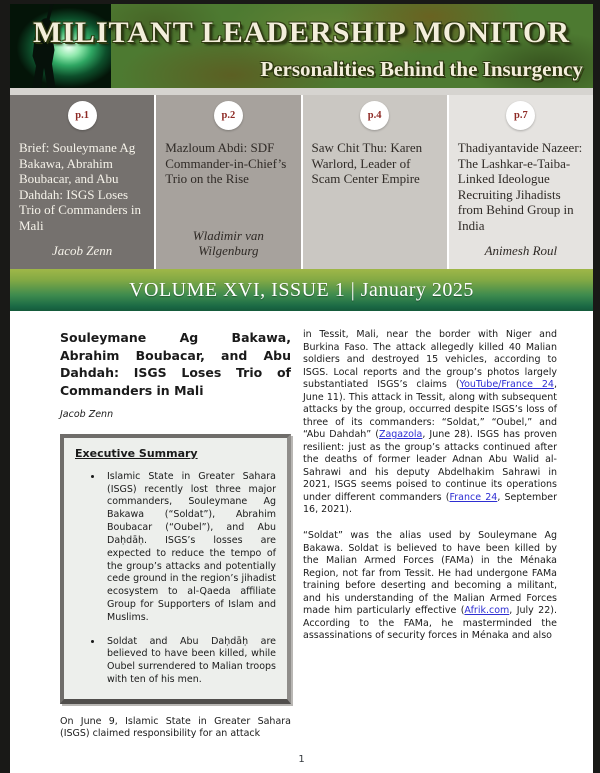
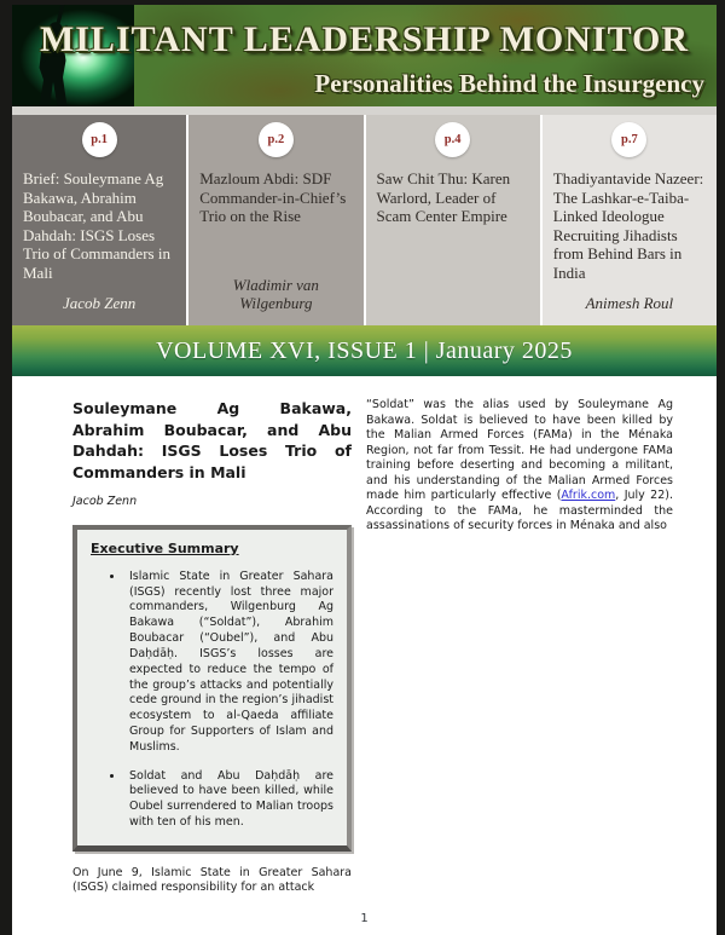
  MILITANT LEADERSHIP MONITOR
  Personalities Behind the Insurgency
  p.1
  Brief: Souleymane Ag Bakawa, Abrahim Boubacar, and Abu Dahdah: ISGS Loses Trio of Commanders in Mali
  Jacob Zenn
  p.2
  Mazloum Abdi: SDF Commander-in-Chief’s Trio on the Rise
  Wladimir van Wilgenburg
  p.4
  Saw Chit Thu: Karen Warlord, Leader of Scam Center Empire
  p.7
- Thadiyantavide Nazeer: The Lashkar-e-Taiba-Linked Ideologue Recruiting Jihadists from Behind Group in India
+ Thadiyantavide Nazeer: The Lashkar-e-Taiba-Linked Ideologue Recruiting Jihadists from Behind Bars in India
  Animesh Roul
  VOLUME XVI, ISSUE 1 | January 2025
  Souleymane Ag Bakawa, Abrahim Boubacar, and Abu Dahdah: ISGS Loses Trio of Commanders in Mali
  Jacob Zenn
  Executive Summary
- Islamic State in Greater Sahara (ISGS) recently lost three major commanders, Souleymane Ag Bakawa (“Soldat”), Abrahim Boubacar (“Oubel”), and Abu Daḥdāḥ. ISGS’s losses are expected to reduce the tempo of the group’s attacks and potentially cede ground in the region’s jihadist ecosystem to al-Qaeda affiliate Group for Supporters of Islam and Muslims.
+ Islamic State in Greater Sahara (ISGS) recently lost three major commanders, Wilgenburg Ag Bakawa (“Soldat”), Abrahim Boubacar (“Oubel”), and Abu Daḥdāḥ. ISGS’s losses are expected to reduce the tempo of the group’s attacks and potentially cede ground in the region’s jihadist ecosystem to al-Qaeda affiliate Group for Supporters of Islam and Muslims.
  Soldat and Abu Daḥdāḥ are believed to have been killed, while Oubel surrendered to Malian troops with ten of his men.
  On June 9, Islamic State in Greater Sahara (ISGS) claimed responsibility for an attack
- in Tessit, Mali, near the border with Niger and Burkina Faso. The attack allegedly killed 40 Malian soldiers and destroyed 15 vehicles, according to ISGS. Local reports and the group’s photos largely substantiated ISGS’s claims (YouTube/France 24, June 11). This attack in Tessit, along with subsequent attacks by the group, occurred despite ISGS’s loss of three of its commanders: “Soldat,” “Oubel,” and “Abu Dahdah” (Zagazola, June 28). ISGS has proven resilient: just as the group’s attacks continued after the deaths of former leader Adnan Abu Walid al-Sahrawi and his deputy Abdelhakim Sahrawi in 2021, ISGS seems poised to continue its operations under different commanders (France 24, September 16, 2021).
  “Soldat” was the alias used by Souleymane Ag Bakawa. Soldat is believed to have been killed by the Malian Armed Forces (FAMa) in the Ménaka Region, not far from Tessit. He had undergone FAMa training before deserting and becoming a militant, and his understanding of the Malian Armed Forces made him particularly effective (Afrik.com, July 22). According to the FAMa, he masterminded the assassinations of security forces in Ménaka and also
  1
